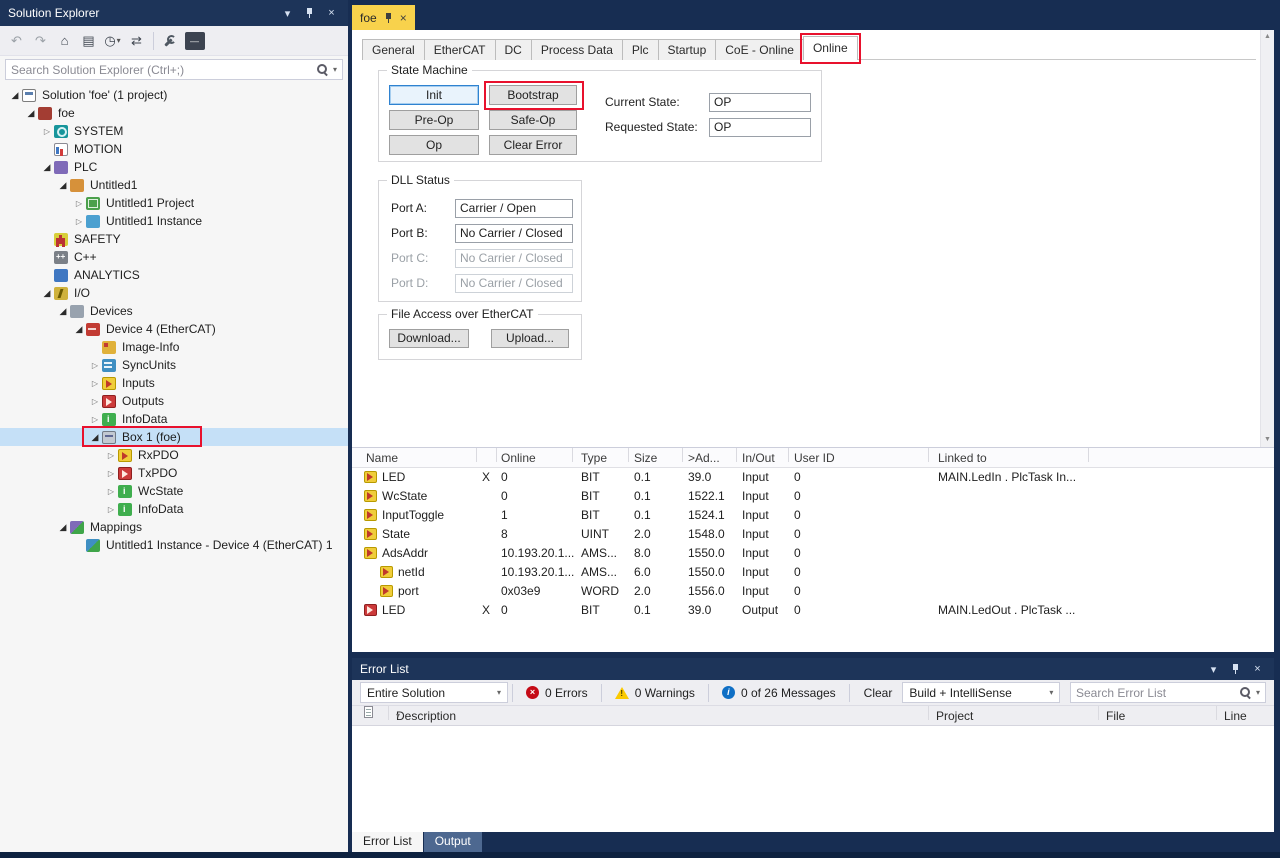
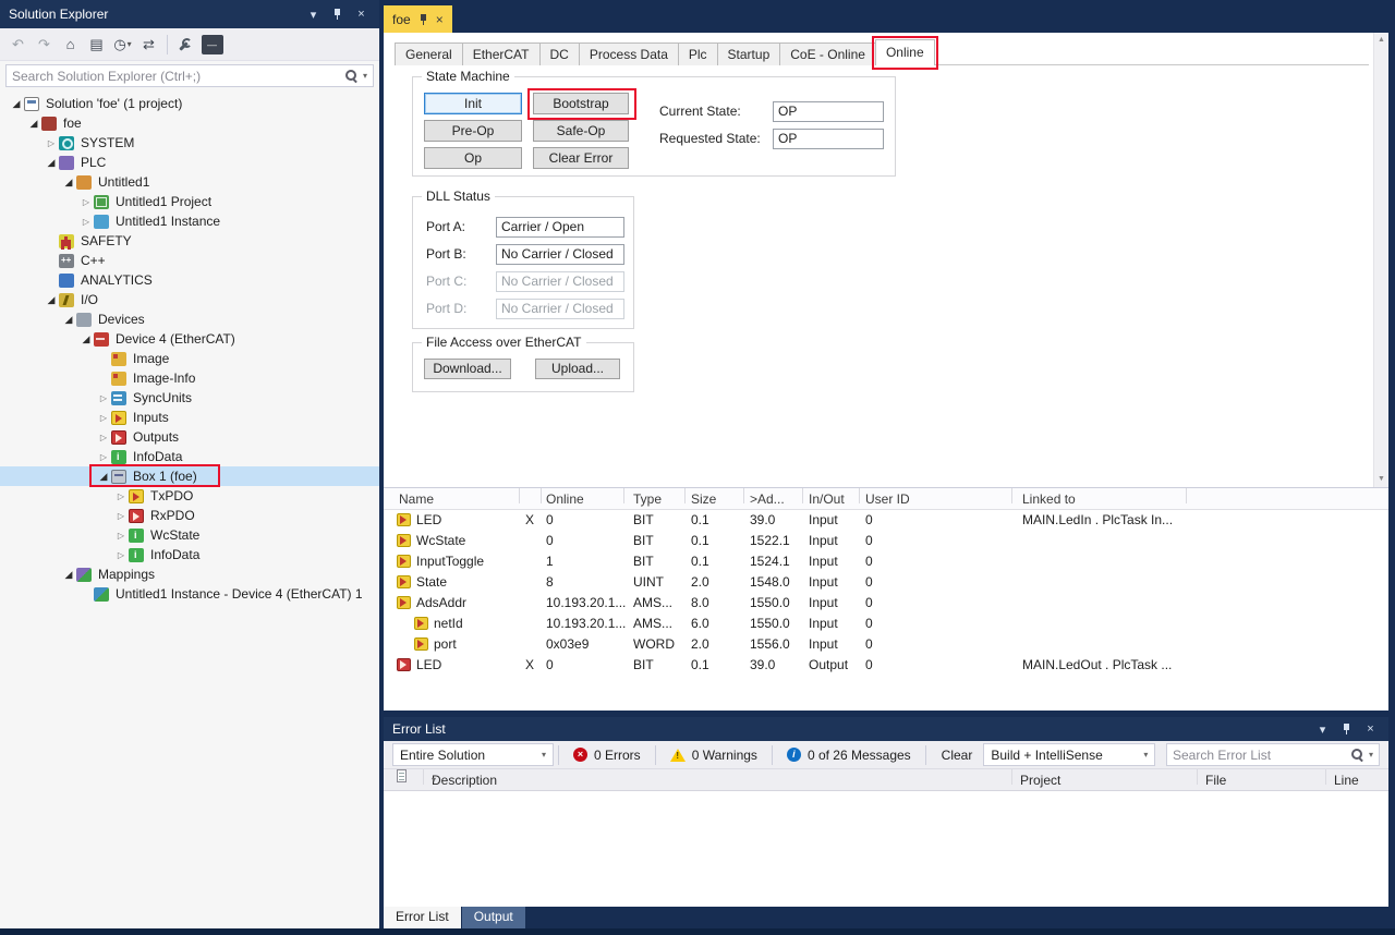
  Solution Explorer
  ▾
  ×
  ↶
  ↷
  ⌂
  ▤
  ◷
  ▾
  ⇄
  —
  Search Solution Explorer (Ctrl+;)
  ▾
  ◢
  Solution 'foe' (1 project)
  ◢
  foe
  ▷
  SYSTEM
- MOTION
  ◢
  PLC
  ◢
  Untitled1
  ▷
  Untitled1 Project
  ▷
  Untitled1 Instance
  SAFETY
  C++
  ANALYTICS
  ◢
  I/O
  ◢
  Devices
  ◢
  Device 4 (EtherCAT)
+ Image
  Image-Info
  ▷
  SyncUnits
  ▷
  Inputs
  ▷
  Outputs
  ▷
  InfoData
  ◢
  Box 1 (foe)
  ▷
- RxPDO
+ TxPDO
  ▷
- TxPDO
+ RxPDO
  ▷
  WcState
  ▷
  InfoData
  ◢
  Mappings
  Untitled1 Instance - Device 4 (EtherCAT) 1
  foe
  ×
  General
  EtherCAT
  DC
  Process Data
  Plc
  Startup
  CoE - Online
  Online
  State Machine
  Init
  Bootstrap
  Pre-Op
  Safe-Op
  Op
  Clear Error
  Current State:
  OP
  Requested State:
  OP
  DLL Status
  Port A:
  Carrier / Open
  Port B:
  No Carrier / Closed
  Port C:
  No Carrier / Closed
  Port D:
  No Carrier / Closed
  File Access over EtherCAT
  Download...
  Upload...
  Name
  Online
  Type
  Size
  >Ad...
  In/Out
  User ID
  Linked to
  LED
  X
  0
  BIT
  0.1
  39.0
  Input
  0
  MAIN.LedIn . PlcTask In...
  WcState
  0
  BIT
  0.1
  1522.1
  Input
  0
  InputToggle
  1
  BIT
  0.1
  1524.1
  Input
  0
  State
  8
  UINT
  2.0
  1548.0
  Input
  0
  AdsAddr
  10.193.20.1...
  AMS...
  8.0
  1550.0
  Input
  0
  netId
  10.193.20.1...
  AMS...
  6.0
  1550.0
  Input
  0
  port
  0x03e9
  WORD
  2.0
  1556.0
  Input
  0
  LED
  X
  0
  BIT
  0.1
  39.0
  Output
  0
  MAIN.LedOut . PlcTask ...
  Error List
  ▾
  ×
  Entire Solution
  ▾
  ×
  0 Errors
  !
  0 Warnings
  i
  0 of 26 Messages
  Clear
  Build + IntelliSense
  ▾
  Search Error List
  ▾
  Description
  ▾
  Project
  File
  Line
  Error List
  Output
